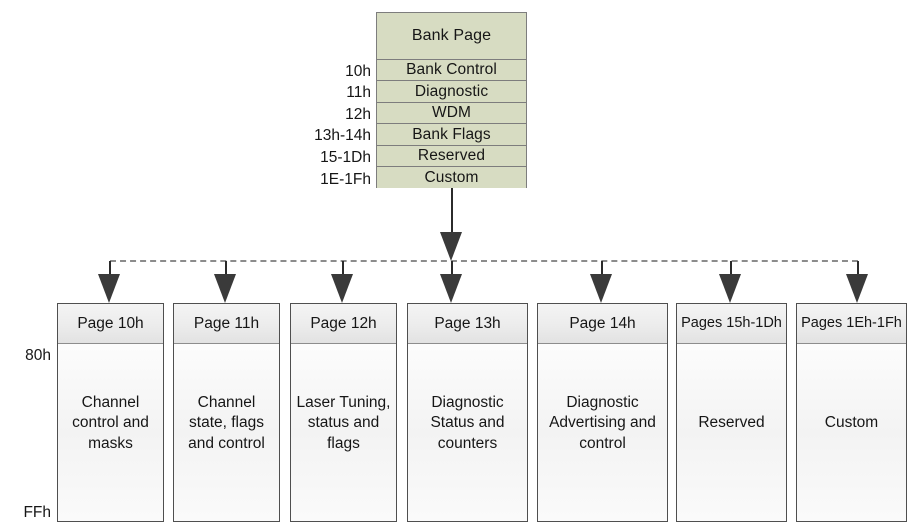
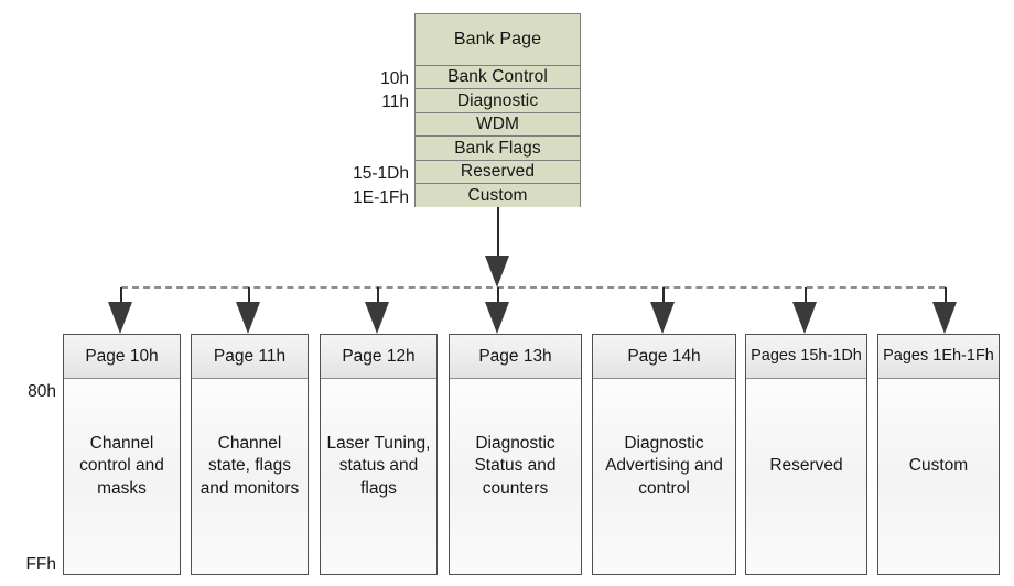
  Bank Page
  Bank Control
  Diagnostic
  WDM
  Bank Flags
  Reserved
  Custom
  10h
  11h
- 12h
- 13h-14h
  15-1Dh
  1E-1Fh
  80h
  FFh
  Page 10h
  Channel control and masks
  Page 11h
- Channel state, flags and control
+ Channel state, flags and monitors
  Page 12h
  Laser Tuning, status and flags
  Page 13h
  Diagnostic Status and counters
  Page 14h
  Diagnostic Advertising and control
  Pages 15h-1Dh
  Reserved
  Pages 1Eh-1Fh
  Custom
